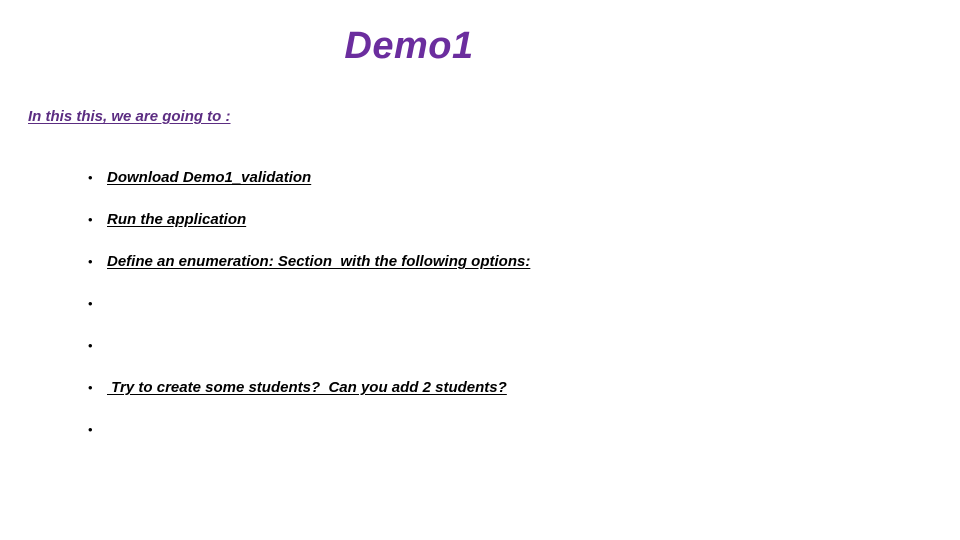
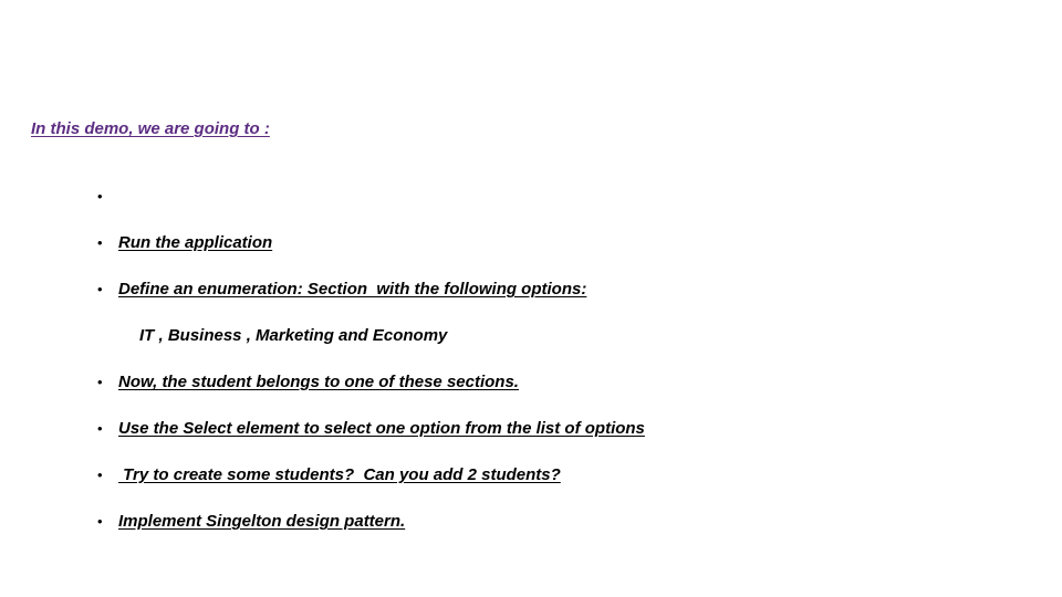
- Demo1
- In this this, we are going to :
+ In this demo, we are going to :
  •
- Download Demo1_validation
  •
  Run the application
  •
  Define an enumeration: Section with the following options:
+ IT , Business , Marketing and Economy
  •
+ Now, the student belongs to one of these sections.
  •
+ Use the Select element to select one option from the list of options
  •
  Try to create some students? Can you add 2 students?
  •
+ Implement Singelton design pattern.
